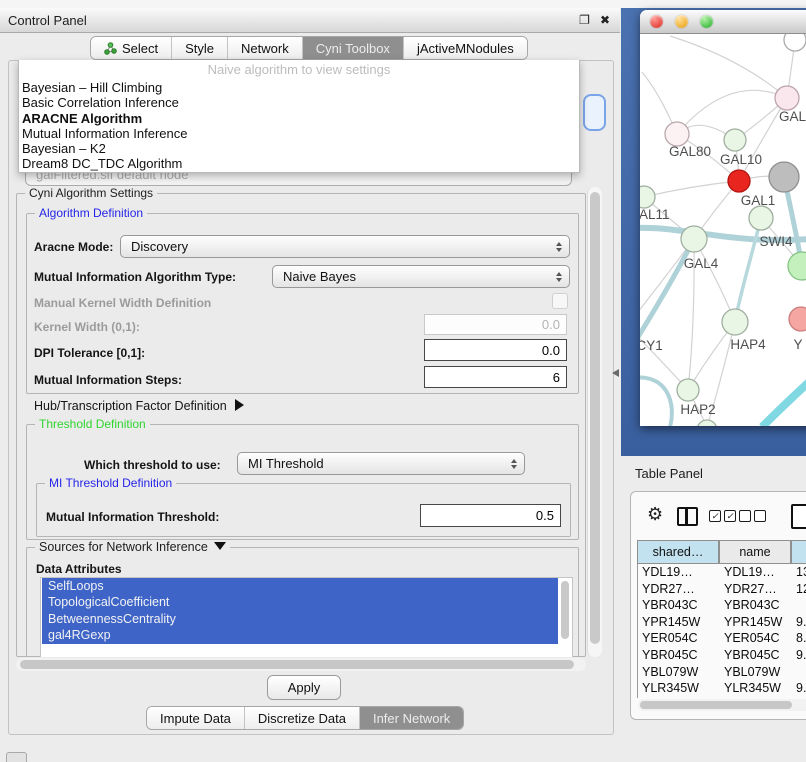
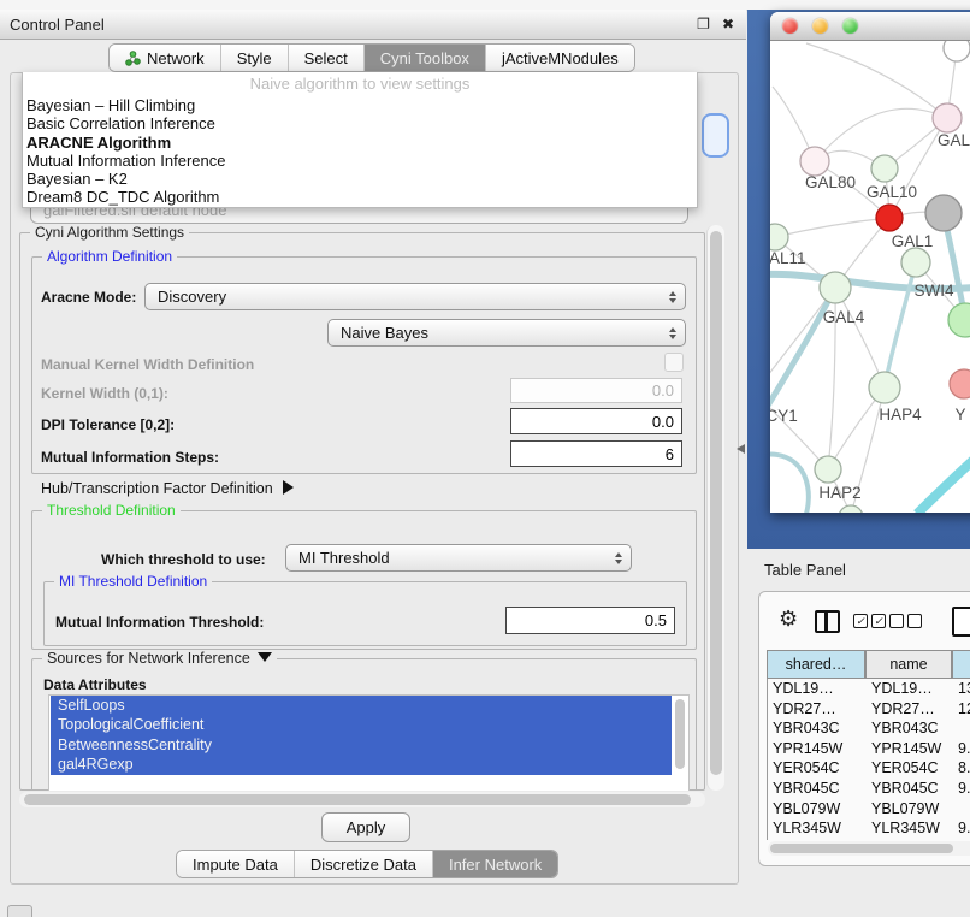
  Control Panel
  ❐
  ✖
- Select
+ Network
  Style
- Network
+ Select
  Cyni Toolbox
  jActiveMNodules
  galFiltered.sif default node
  Naive algorithm to view settings
  Bayesian – Hill Climbing
  Basic Correlation Inference
  ARACNE Algorithm
  Mutual Information Inference
  Bayesian – K2
  Dream8 DC_TDC Algorithm
  Cyni Algorithm Settings
  Algorithm Definition
  Aracne Mode:
  Discovery
- Mutual Information Algorithm Type:
  Naive Bayes
  Manual Kernel Width Definition
  Kernel Width (0,1):
  0.0
- DPI Tolerance [0,1]:
+ DPI Tolerance [0,2]:
  0.0
  Mutual Information Steps:
  6
  Hub/Transcription Factor Definition
  Threshold Definition
  Which threshold to use:
  MI Threshold
  MI Threshold Definition
  Mutual Information Threshold:
  0.5
  Sources for Network Inference
  Data Attributes
  SelfLoops
  TopologicalCoefficient
  BetweennessCentrality
  gal4RGexp
  Apply
  Impute Data
  Discretize Data
  Infer Network
  GAL
  GAL80
  GAL10
  GAL1
  AL11
  SWI4
  GAL4
  CY1
  HAP4
  Y
  HAP2
  Table Panel
  ⚙
  ✓
  ✓
  shared…
  name
  YDL19…
  YDL19…
  YDR27…
  YDR27…
  YBR043C
  YBR043C
  YPR145W
  YPR145W
  9.
  YER054C
  YER054C
  8.
  YBR045C
  YBR045C
  9.
  YBL079W
  YBL079W
  YLR345W
  YLR345W
  9.
